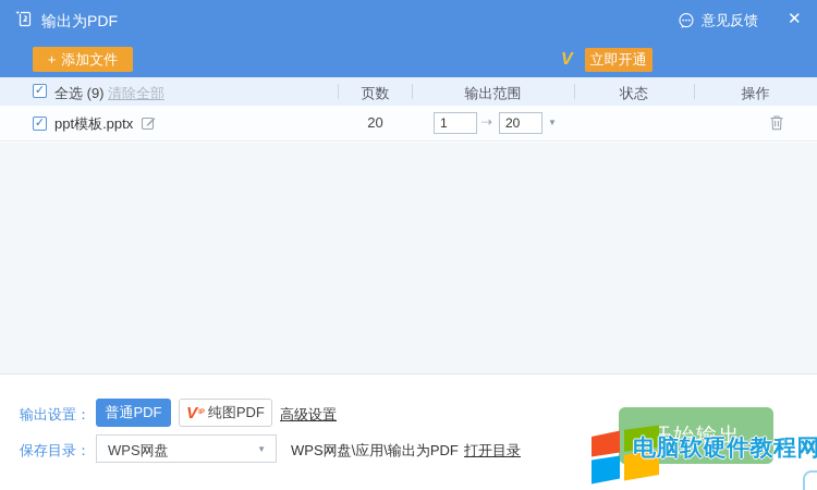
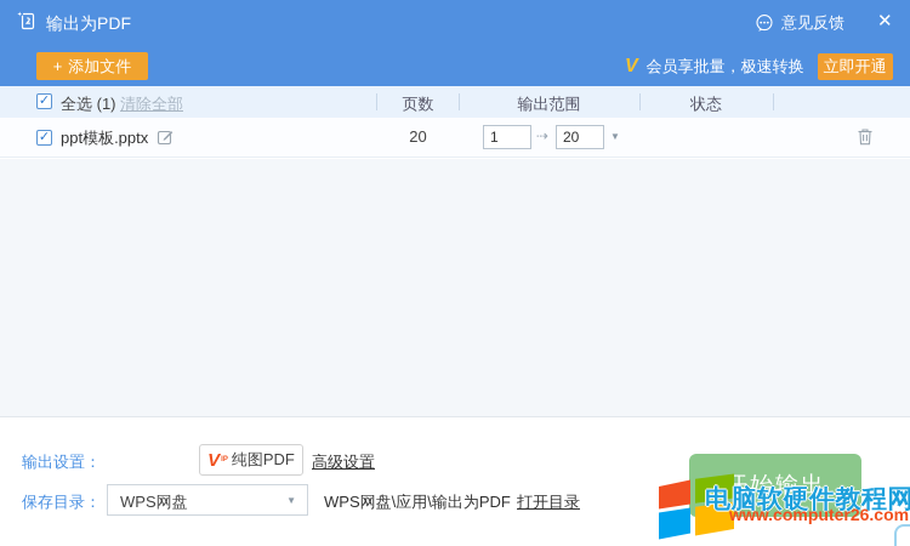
  输出为PDF
  意见反馈
  ✕
  +
  添加文件
  V
+ 会员享批量，极速转换
  立即开通
  ✓
- 全选 (9)
+ 全选 (1)
  清除全部
  页数
  输出范围
  状态
- 操作
  ✓
  ppt模板.pptx
  20
  1
  ⇢
  20
  ▼
  输出设置：
- 普通PDF
  V
  纯图PDF
  高级设置
  保存目录：
  WPS网盘
  ▼
  WPS网盘\应用\输出为PDF
  打开目录
  开始输出
  电脑软硬件教程网
+ www.computer26.com
